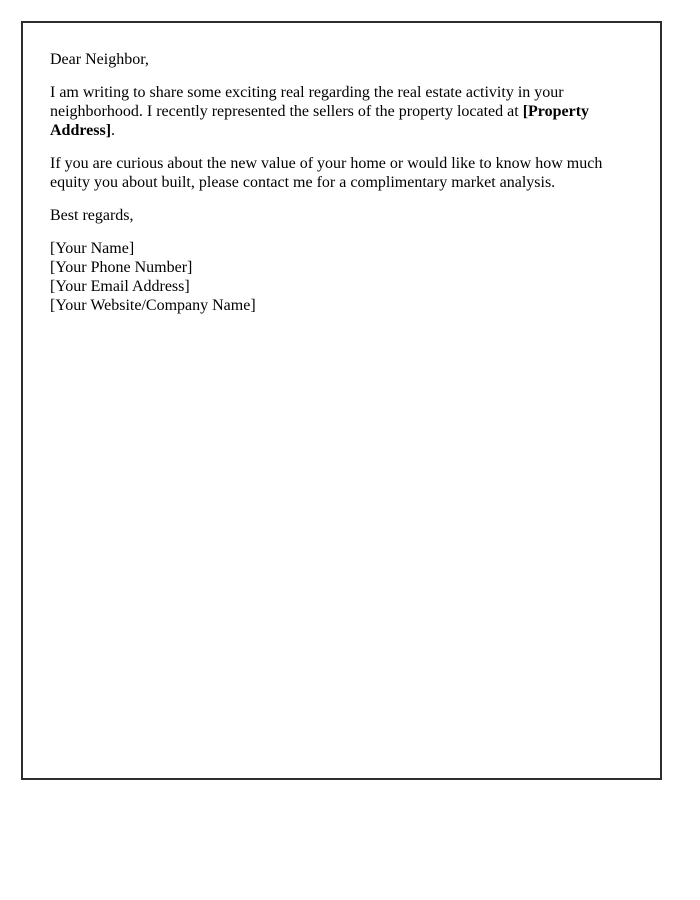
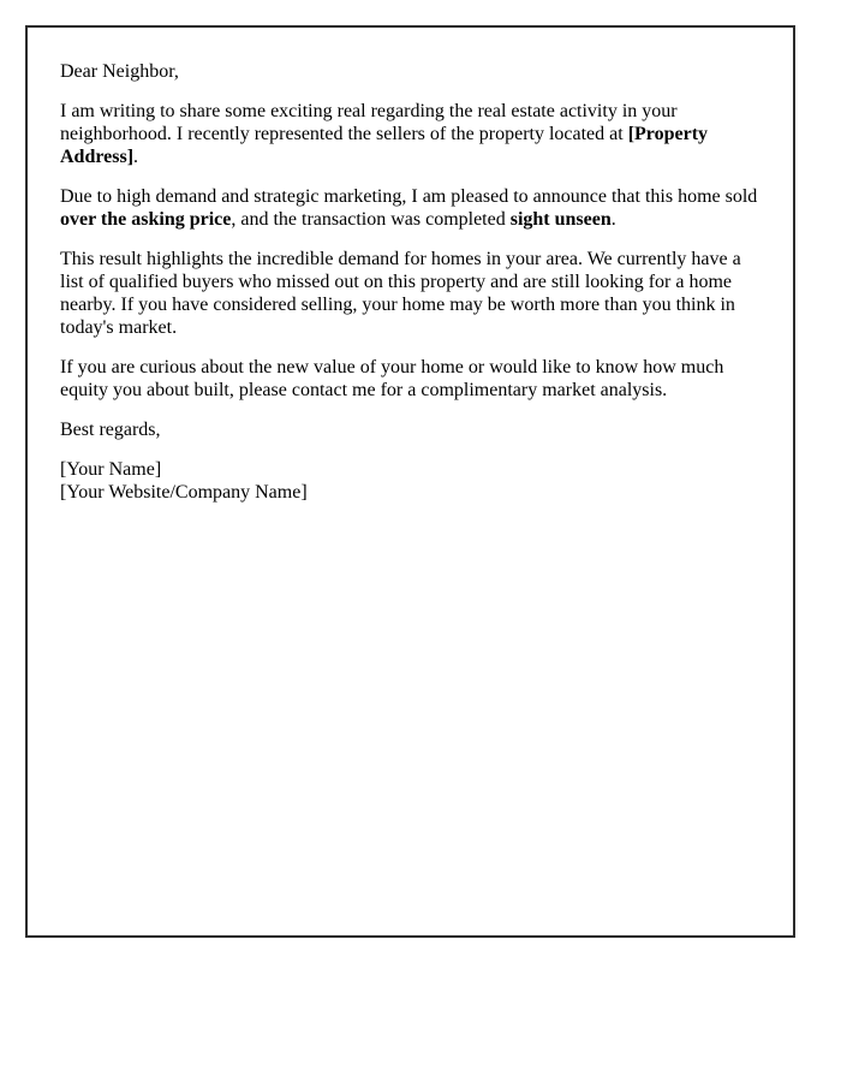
  Dear Neighbor,
  I am writing to share some exciting real regarding the real estate activity in your neighborhood. I recently represented the sellers of the property located at [Property Address].
+ Due to high demand and strategic marketing, I am pleased to announce that this home sold over the asking price, and the transaction was completed sight unseen.
+ This result highlights the incredible demand for homes in your area. We currently have a list of qualified buyers who missed out on this property and are still looking for a home nearby. If you have considered selling, your home may be worth more than you think in today's market.
  If you are curious about the new value of your home or would like to know how much equity you about built, please contact me for a complimentary market analysis.
  Best regards,
  [Your Name]
- [Your Phone Number]
- [Your Email Address]
  [Your Website/Company Name]
